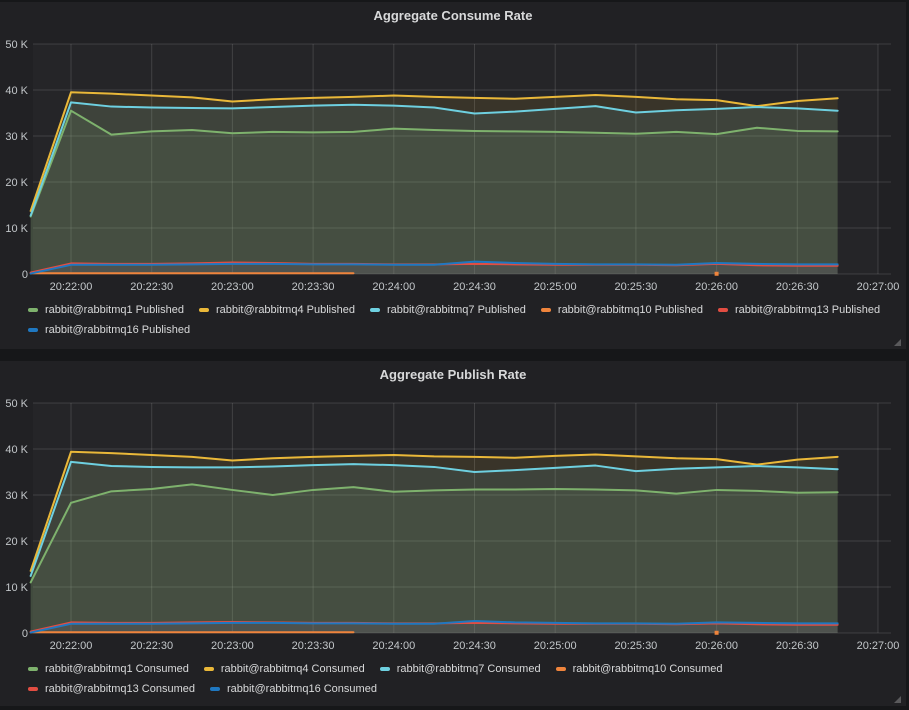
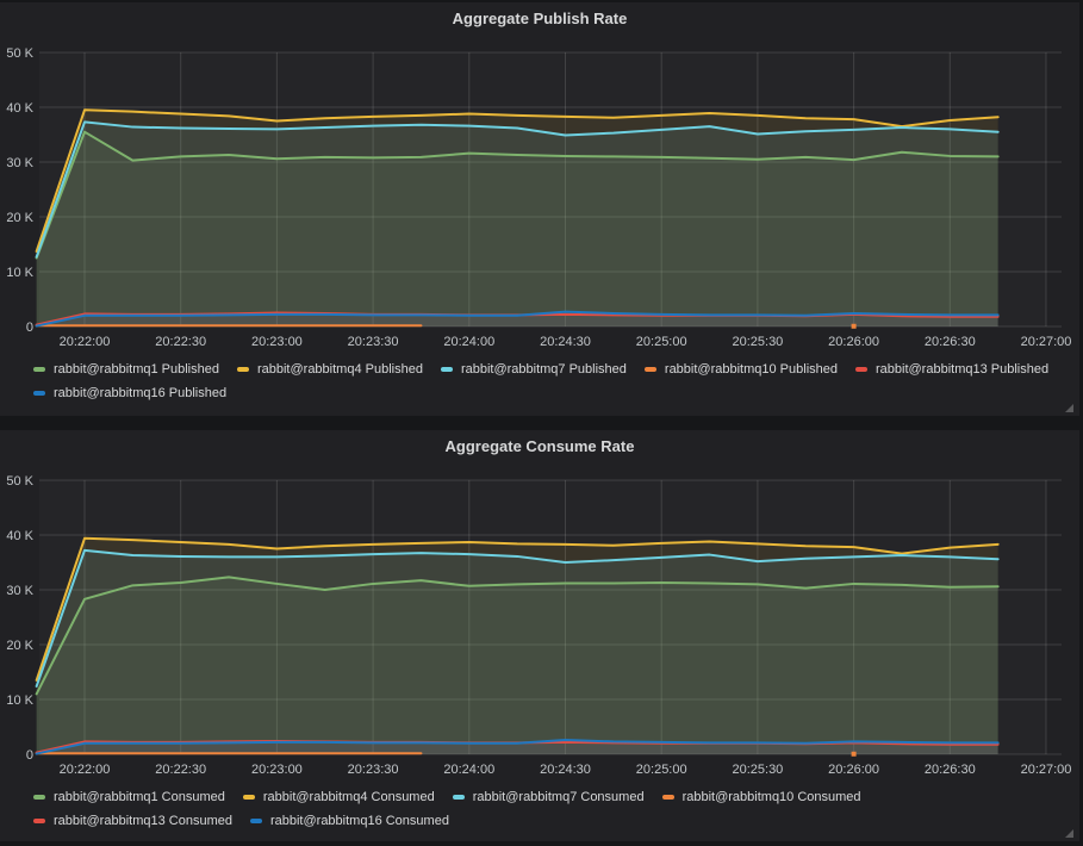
- Aggregate Consume Rate
+ Aggregate Publish Rate
  0
  10 K
  20 K
  30 K
  40 K
  50 K
  20:22:00
  20:22:30
  20:23:00
  20:23:30
  20:24:00
  20:24:30
  20:25:00
  20:25:30
  20:26:00
  20:26:30
  20:27:00
  rabbit@rabbitmq1 Published
  rabbit@rabbitmq4 Published
  rabbit@rabbitmq7 Published
  rabbit@rabbitmq10 Published
  rabbit@rabbitmq13 Published
  rabbit@rabbitmq16 Published
- Aggregate Publish Rate
+ Aggregate Consume Rate
  0
  10 K
  20 K
  30 K
  40 K
  50 K
  20:22:00
  20:22:30
  20:23:00
  20:23:30
  20:24:00
  20:24:30
  20:25:00
  20:25:30
  20:26:00
  20:26:30
  20:27:00
  rabbit@rabbitmq1 Consumed
  rabbit@rabbitmq4 Consumed
  rabbit@rabbitmq7 Consumed
  rabbit@rabbitmq10 Consumed
  rabbit@rabbitmq13 Consumed
  rabbit@rabbitmq16 Consumed
